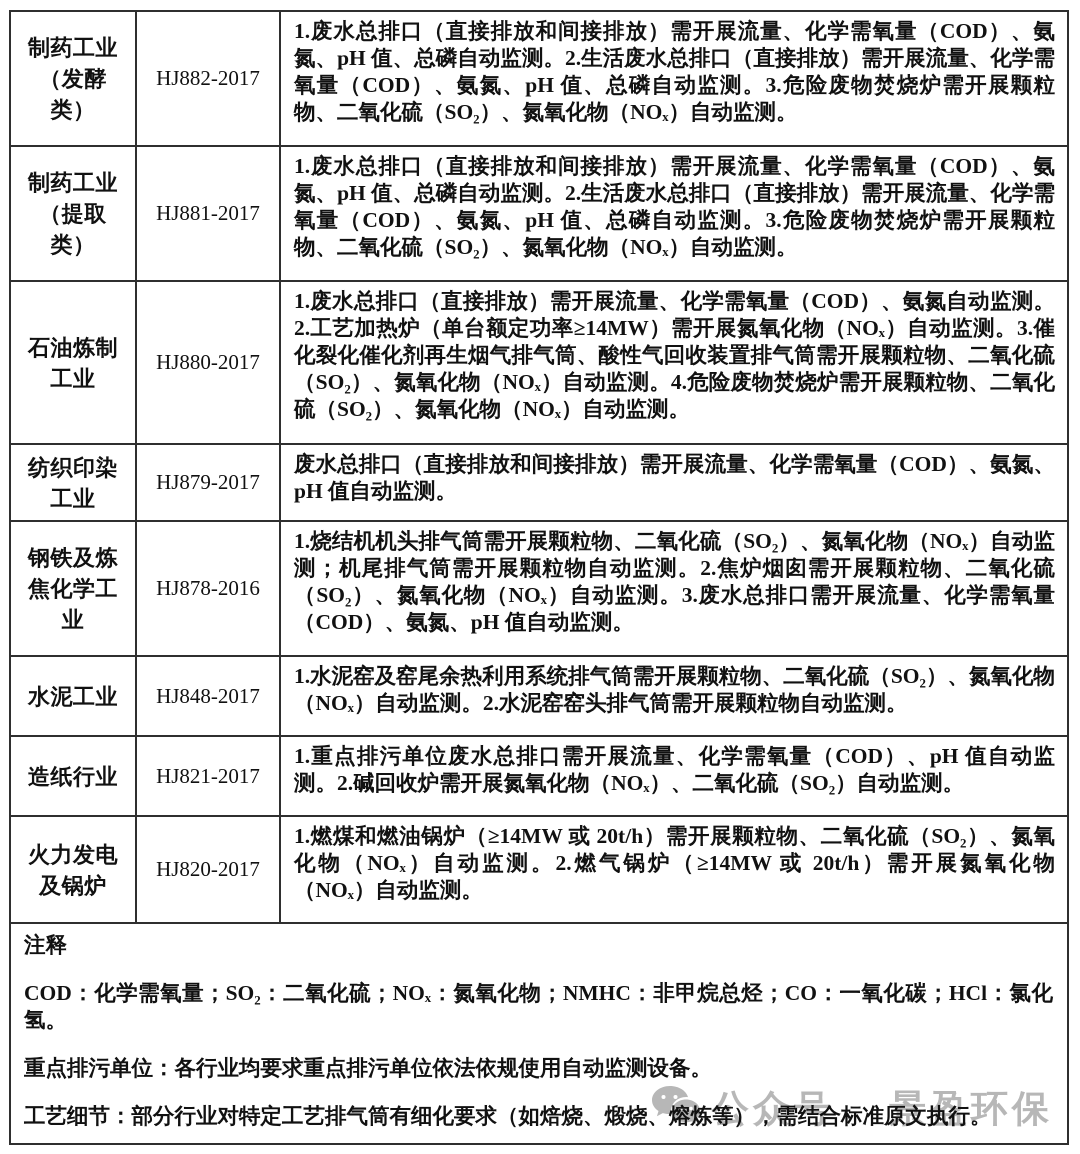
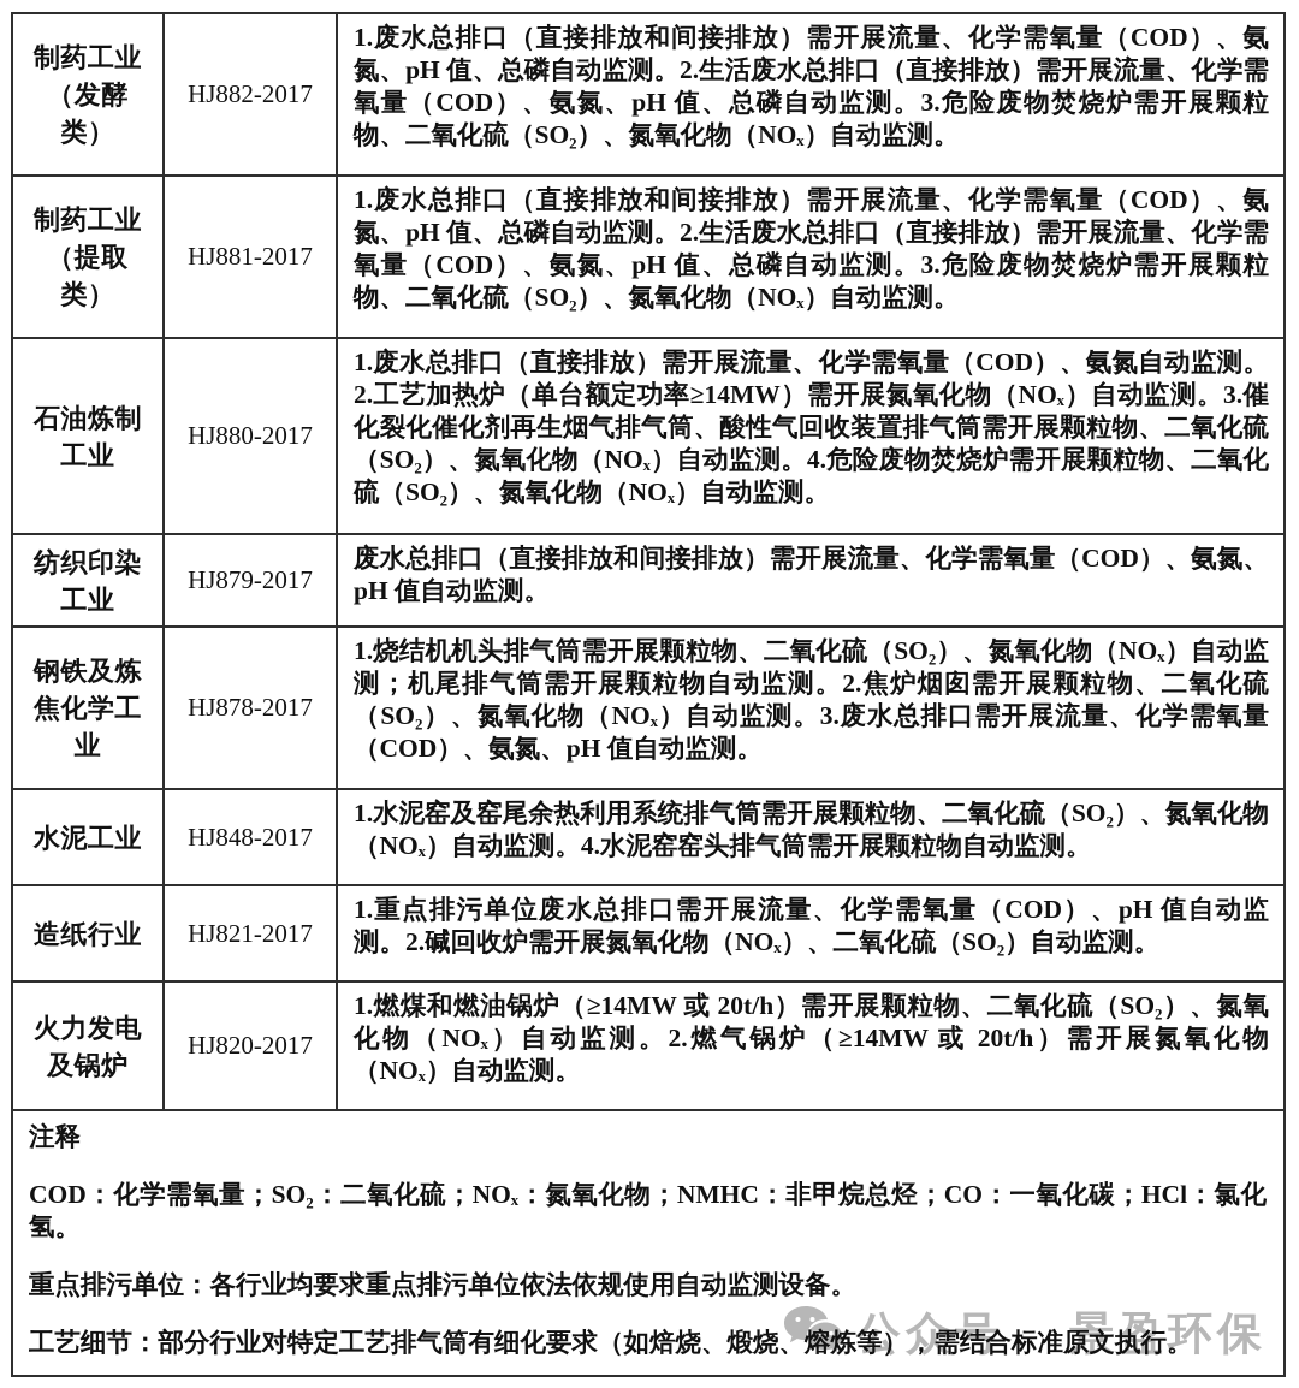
  制药工业（发酵类）	HJ882-2017	1.废水总排口（直接排放和间接排放）需开展流量、化学需氧量（COD）、氨氮、pH 值、总磷自动监测。2.生活废水总排口（直接排放）需开展流量、化学需氧量（COD）、氨氮、pH 值、总磷自动监测。3.危险废物焚烧炉需开展颗粒物、二氧化硫（SO₂）、氮氧化物（NOₓ）自动监测。
  制药工业（提取类）	HJ881-2017	1.废水总排口（直接排放和间接排放）需开展流量、化学需氧量（COD）、氨氮、pH 值、总磷自动监测。2.生活废水总排口（直接排放）需开展流量、化学需氧量（COD）、氨氮、pH 值、总磷自动监测。3.危险废物焚烧炉需开展颗粒物、二氧化硫（SO₂）、氮氧化物（NOₓ）自动监测。
  石油炼制工业	HJ880-2017	1.废水总排口（直接排放）需开展流量、化学需氧量（COD）、氨氮自动监测。2.工艺加热炉（单台额定功率≥14MW）需开展氮氧化物（NOₓ）自动监测。3.催化裂化催化剂再生烟气排气筒、酸性气回收装置排气筒需开展颗粒物、二氧化硫（SO₂）、氮氧化物（NOₓ）自动监测。4.危险废物焚烧炉需开展颗粒物、二氧化硫（SO₂）、氮氧化物（NOₓ）自动监测。
  纺织印染工业	HJ879-2017	废水总排口（直接排放和间接排放）需开展流量、化学需氧量（COD）、氨氮、pH 值自动监测。
- 钢铁及炼焦化学工业	HJ878-2016	1.烧结机机头排气筒需开展颗粒物、二氧化硫（SO₂）、氮氧化物（NOₓ）自动监测；机尾排气筒需开展颗粒物自动监测。2.焦炉烟囱需开展颗粒物、二氧化硫（SO₂）、氮氧化物（NOₓ）自动监测。3.废水总排口需开展流量、化学需氧量（COD）、氨氮、pH 值自动监测。
+ 钢铁及炼焦化学工业	HJ878-2017	1.烧结机机头排气筒需开展颗粒物、二氧化硫（SO₂）、氮氧化物（NOₓ）自动监测；机尾排气筒需开展颗粒物自动监测。2.焦炉烟囱需开展颗粒物、二氧化硫（SO₂）、氮氧化物（NOₓ）自动监测。3.废水总排口需开展流量、化学需氧量（COD）、氨氮、pH 值自动监测。
- 水泥工业	HJ848-2017	1.水泥窑及窑尾余热利用系统排气筒需开展颗粒物、二氧化硫（SO₂）、氮氧化物（NOₓ）自动监测。2.水泥窑窑头排气筒需开展颗粒物自动监测。
+ 水泥工业	HJ848-2017	1.水泥窑及窑尾余热利用系统排气筒需开展颗粒物、二氧化硫（SO₂）、氮氧化物（NOₓ）自动监测。4.水泥窑窑头排气筒需开展颗粒物自动监测。
  造纸行业	HJ821-2017	1.重点排污单位废水总排口需开展流量、化学需氧量（COD）、pH 值自动监测。2.碱回收炉需开展氮氧化物（NOₓ）、二氧化硫（SO₂）自动监测。
  火力发电及锅炉	HJ820-2017	1.燃煤和燃油锅炉（≥14MW 或 20t/h）需开展颗粒物、二氧化硫（SO₂）、氮氧化物（NOₓ）自动监测。2.燃气锅炉（≥14MW 或 20t/h）需开展氮氧化物（NOₓ）自动监测。
  公众号 景盈环保 注释 COD：化学需氧量；SO₂：二氧化硫；NOₓ：氮氧化物；NMHC：非甲烷总烃；CO：一氧化碳；HCl：氯化氢。 重点排污单位：各行业均要求重点排污单位依法依规使用自动监测设备。 工艺细节：部分行业对特定工艺排气筒有细化要求（如焙烧、煅烧、熔炼等），需结合标准原文执行。
